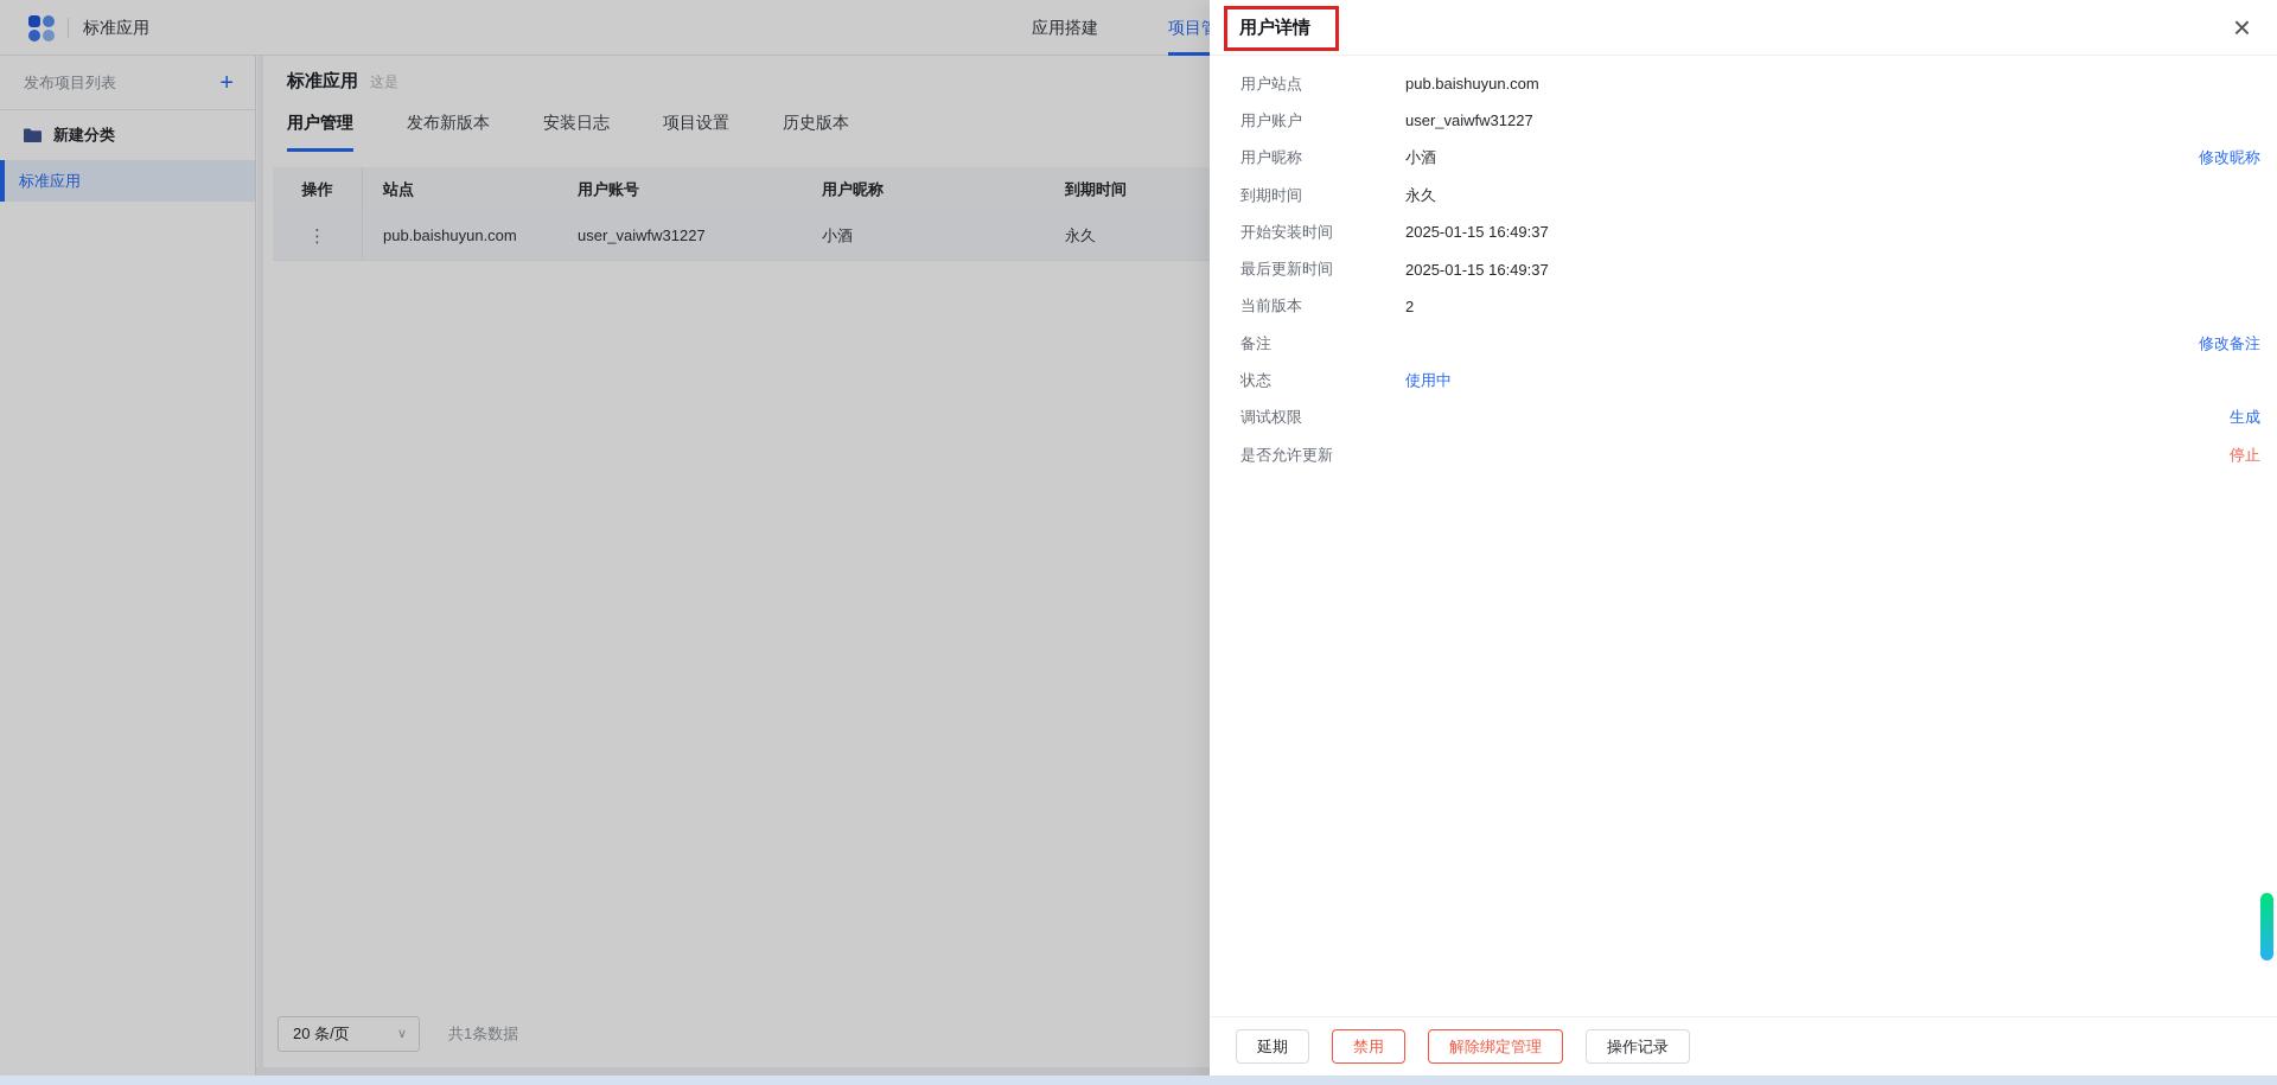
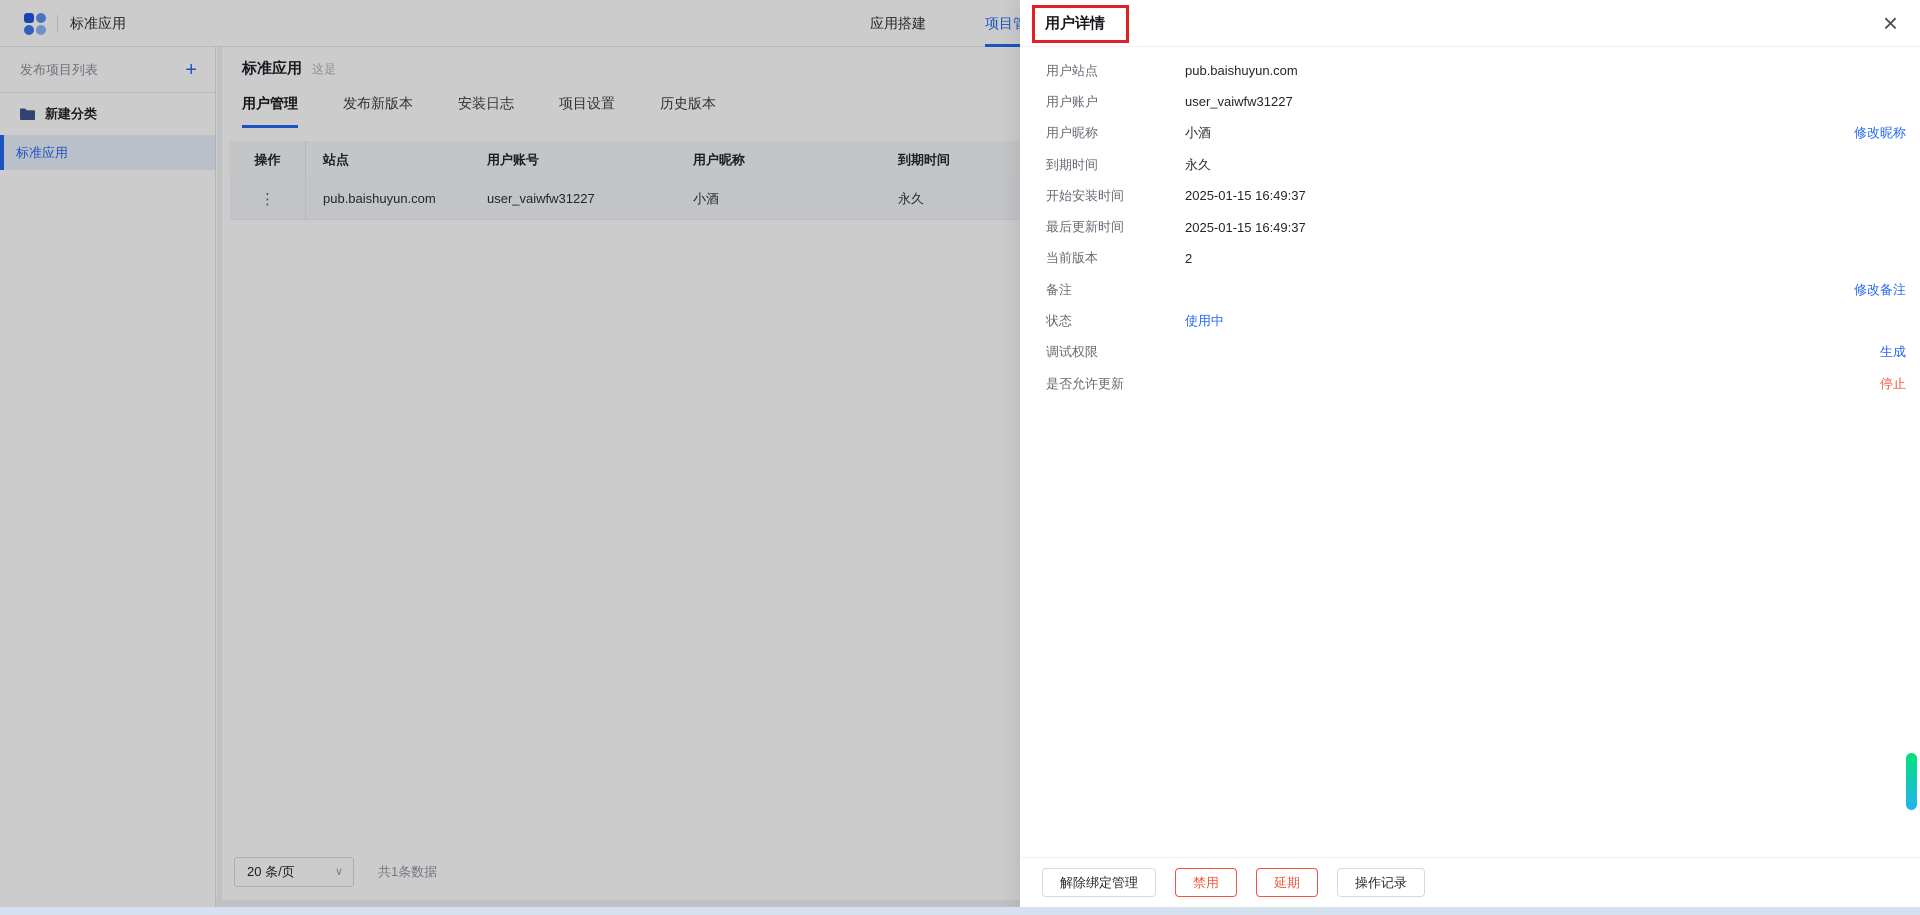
  标准应用
  应用搭建
  发布项目列表
  +
  新建分类
  标准应用
  标准应用
  这是
  用户管理
  发布新版本
  安装日志
  项目设置
  历史版本
  操作
  站点
  用户账号
  用户昵称
  到期时间
  ⋮
  pub.baishuyun.com
  user_vaiwfw31227
  小酒
  永久
  20 条/页
  ∨
  共1条数据
  用户详情
  ×
  用户站点
  pub.baishuyun.com
  用户账户
  user_vaiwfw31227
  用户昵称
  小酒
  修改昵称
  到期时间
  永久
  开始安装时间
  2025-01-15 16:49:37
  最后更新时间
  2025-01-15 16:49:37
  当前版本
  2
  备注
  修改备注
  状态
  使用中
  调试权限
  生成
  是否允许更新
  停止
- 延期
+ 解除绑定管理
  禁用
- 解除绑定管理
+ 延期
  操作记录
